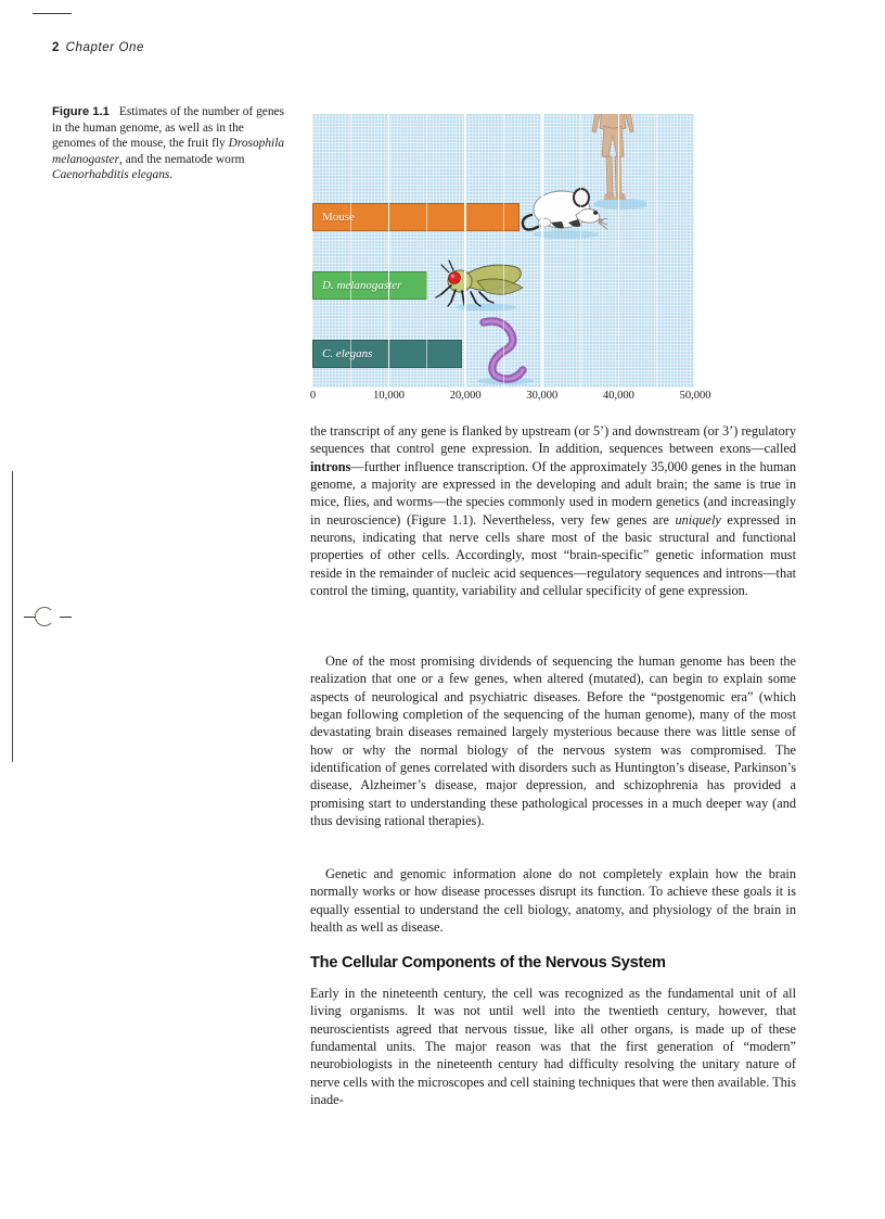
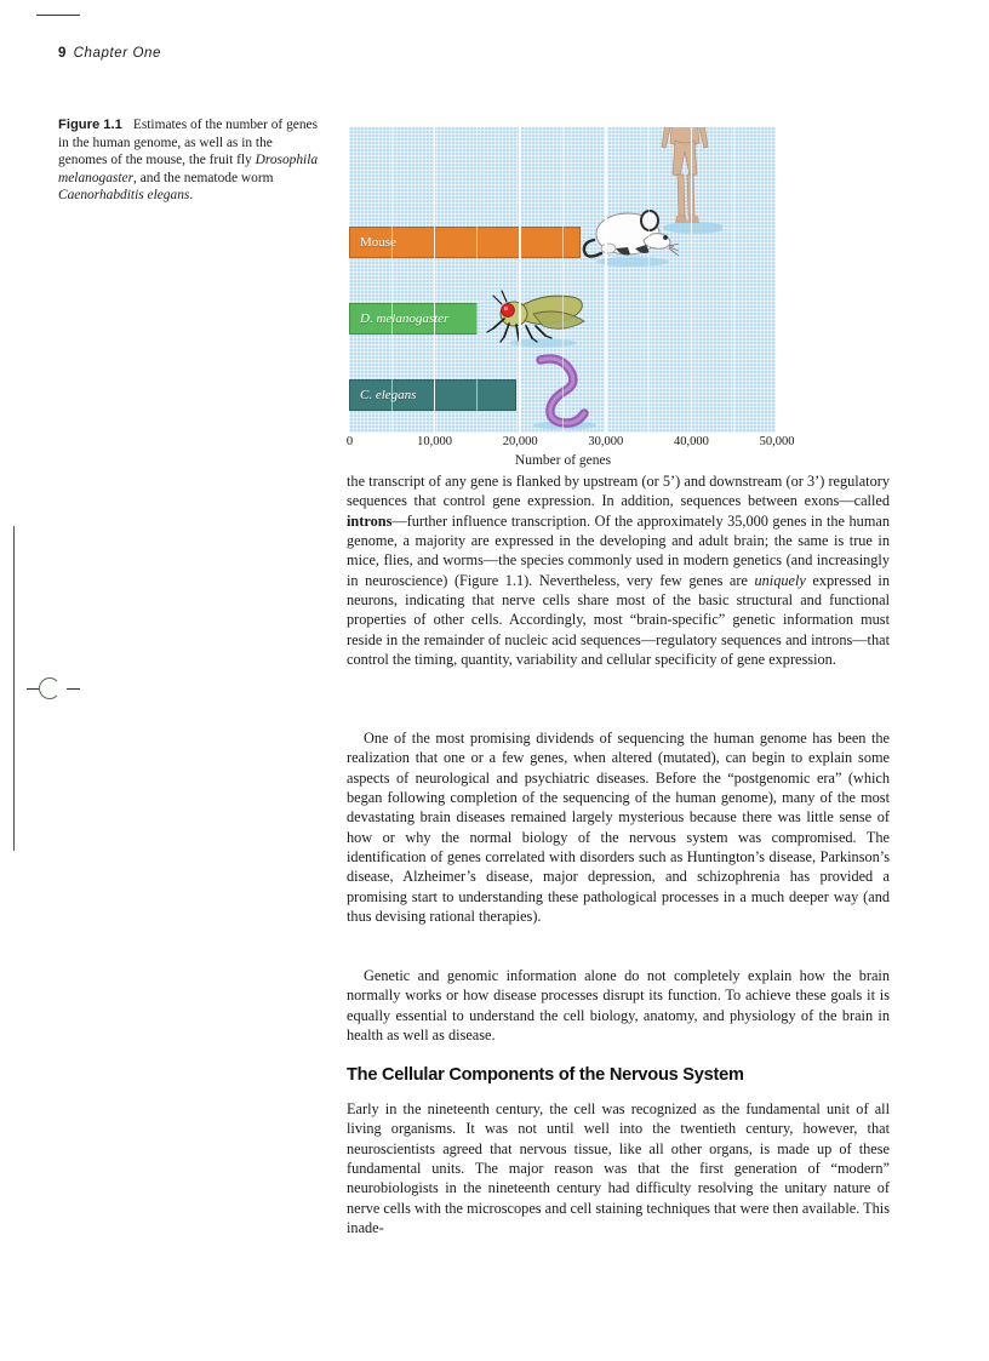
- 2 Chapter One
+ 9 Chapter One
  Figure 1.1 Estimates of the number of genes in the human genome, as well as in the genomes of the mouse, the fruit fly Drosophila melanogaster, and the nematode worm Caenorhabditis elegans.
  Mouse
  D. melanogaster
  C. elegans
  0
  10,000
  20,000
  30,000
  40,000
  50,000
+ Number of genes
  the transcript of any gene is flanked by upstream (or 5’) and downstream (or 3’) regulatory sequences that control gene expression. In addition, sequences between exons—called introns—further influence transcription. Of the approximately 35,000 genes in the human genome, a majority are expressed in the developing and adult brain; the same is true in mice, flies, and worms—the species commonly used in modern genetics (and increasingly in neuroscience) (Figure 1.1). Nevertheless, very few genes are uniquely expressed in neurons, indicating that nerve cells share most of the basic structural and functional properties of other cells. Accordingly, most “brain-specific” genetic information must reside in the remainder of nucleic acid sequences—regulatory sequences and introns—that control the timing, quantity, variability and cellular specificity of gene expression.
  One of the most promising dividends of sequencing the human genome has been the realization that one or a few genes, when altered (mutated), can begin to explain some aspects of neurological and psychiatric diseases. Before the “postgenomic era” (which began following completion of the sequencing of the human genome), many of the most devastating brain diseases remained largely mysterious because there was little sense of how or why the normal biology of the nervous system was compromised. The identification of genes correlated with disorders such as Huntington’s disease, Parkinson’s disease, Alzheimer’s disease, major depression, and schizophrenia has provided a promising start to understanding these pathological processes in a much deeper way (and thus devising rational therapies).
  Genetic and genomic information alone do not completely explain how the brain normally works or how disease processes disrupt its function. To achieve these goals it is equally essential to understand the cell biology, anatomy, and physiology of the brain in health as well as disease.
  The Cellular Components of the Nervous System
  Early in the nineteenth century, the cell was recognized as the fundamental unit of all living organisms. It was not until well into the twentieth century, however, that neuroscientists agreed that nervous tissue, like all other organs, is made up of these fundamental units. The major reason was that the first generation of “modern” neurobiologists in the nineteenth century had difficulty resolving the unitary nature of nerve cells with the microscopes and cell staining techniques that were then available. This inade-
